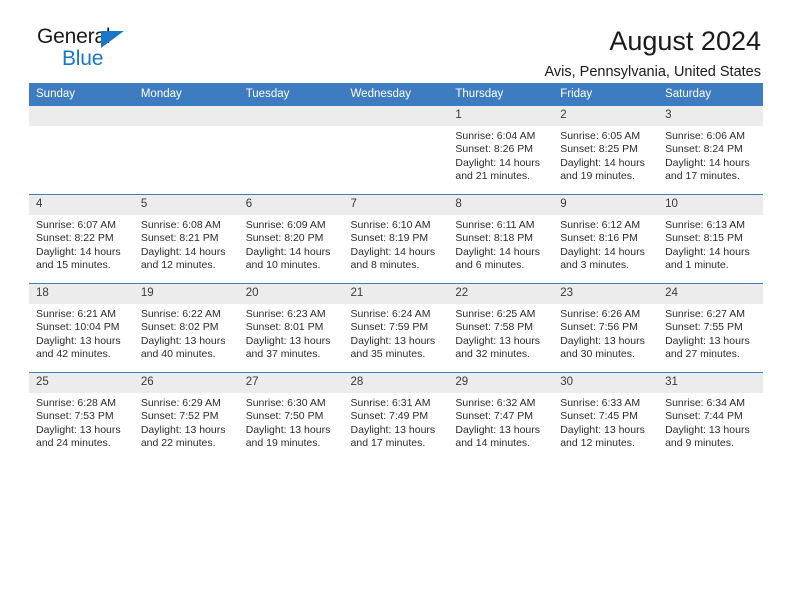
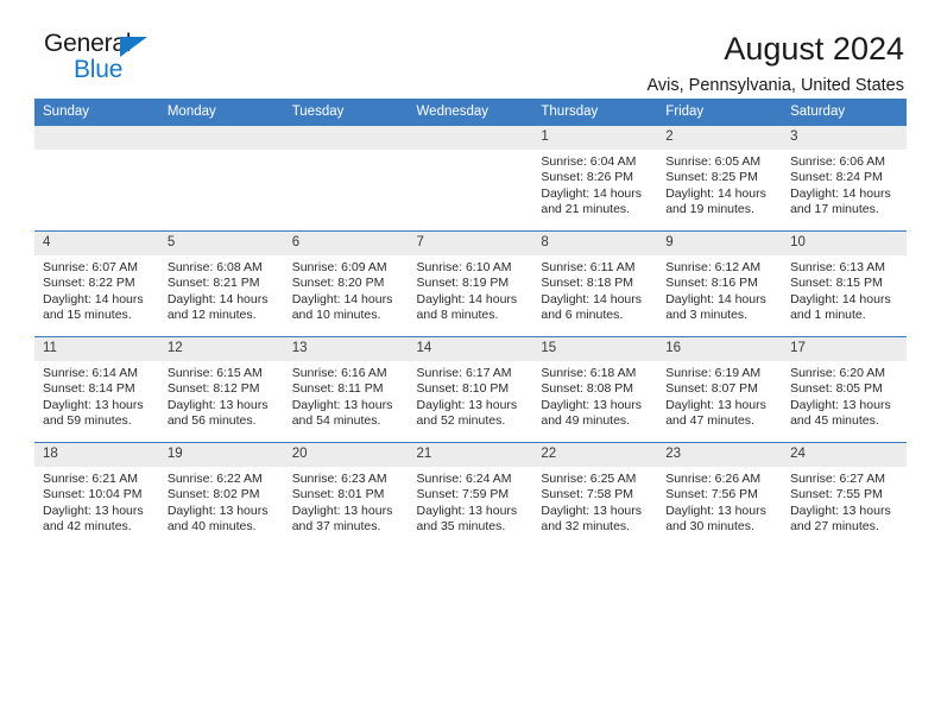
  General
  Blue
  August 2024
  Avis, Pennsylvania, United States
  Sunday	Monday	Tuesday	Wednesday	Thursday	Friday	Saturday
  				1Sunrise: 6:04 AMSunset: 8:26 PMDaylight: 14 hoursand 21 minutes.	2Sunrise: 6:05 AMSunset: 8:25 PMDaylight: 14 hoursand 19 minutes.	3Sunrise: 6:06 AMSunset: 8:24 PMDaylight: 14 hoursand 17 minutes.
  4Sunrise: 6:07 AMSunset: 8:22 PMDaylight: 14 hoursand 15 minutes.	5Sunrise: 6:08 AMSunset: 8:21 PMDaylight: 14 hoursand 12 minutes.	6Sunrise: 6:09 AMSunset: 8:20 PMDaylight: 14 hoursand 10 minutes.	7Sunrise: 6:10 AMSunset: 8:19 PMDaylight: 14 hoursand 8 minutes.	8Sunrise: 6:11 AMSunset: 8:18 PMDaylight: 14 hoursand 6 minutes.	9Sunrise: 6:12 AMSunset: 8:16 PMDaylight: 14 hoursand 3 minutes.	10Sunrise: 6:13 AMSunset: 8:15 PMDaylight: 14 hoursand 1 minute.
+ 11Sunrise: 6:14 AMSunset: 8:14 PMDaylight: 13 hoursand 59 minutes.	12Sunrise: 6:15 AMSunset: 8:12 PMDaylight: 13 hoursand 56 minutes.	13Sunrise: 6:16 AMSunset: 8:11 PMDaylight: 13 hoursand 54 minutes.	14Sunrise: 6:17 AMSunset: 8:10 PMDaylight: 13 hoursand 52 minutes.	15Sunrise: 6:18 AMSunset: 8:08 PMDaylight: 13 hoursand 49 minutes.	16Sunrise: 6:19 AMSunset: 8:07 PMDaylight: 13 hoursand 47 minutes.	17Sunrise: 6:20 AMSunset: 8:05 PMDaylight: 13 hoursand 45 minutes.
  18Sunrise: 6:21 AMSunset: 10:04 PMDaylight: 13 hoursand 42 minutes.	19Sunrise: 6:22 AMSunset: 8:02 PMDaylight: 13 hoursand 40 minutes.	20Sunrise: 6:23 AMSunset: 8:01 PMDaylight: 13 hoursand 37 minutes.	21Sunrise: 6:24 AMSunset: 7:59 PMDaylight: 13 hoursand 35 minutes.	22Sunrise: 6:25 AMSunset: 7:58 PMDaylight: 13 hoursand 32 minutes.	23Sunrise: 6:26 AMSunset: 7:56 PMDaylight: 13 hoursand 30 minutes.	24Sunrise: 6:27 AMSunset: 7:55 PMDaylight: 13 hoursand 27 minutes.
- 25Sunrise: 6:28 AMSunset: 7:53 PMDaylight: 13 hoursand 24 minutes.	26Sunrise: 6:29 AMSunset: 7:52 PMDaylight: 13 hoursand 22 minutes.	27Sunrise: 6:30 AMSunset: 7:50 PMDaylight: 13 hoursand 19 minutes.	28Sunrise: 6:31 AMSunset: 7:49 PMDaylight: 13 hoursand 17 minutes.	29Sunrise: 6:32 AMSunset: 7:47 PMDaylight: 13 hoursand 14 minutes.	30Sunrise: 6:33 AMSunset: 7:45 PMDaylight: 13 hoursand 12 minutes.	31Sunrise: 6:34 AMSunset: 7:44 PMDaylight: 13 hoursand 9 minutes.
